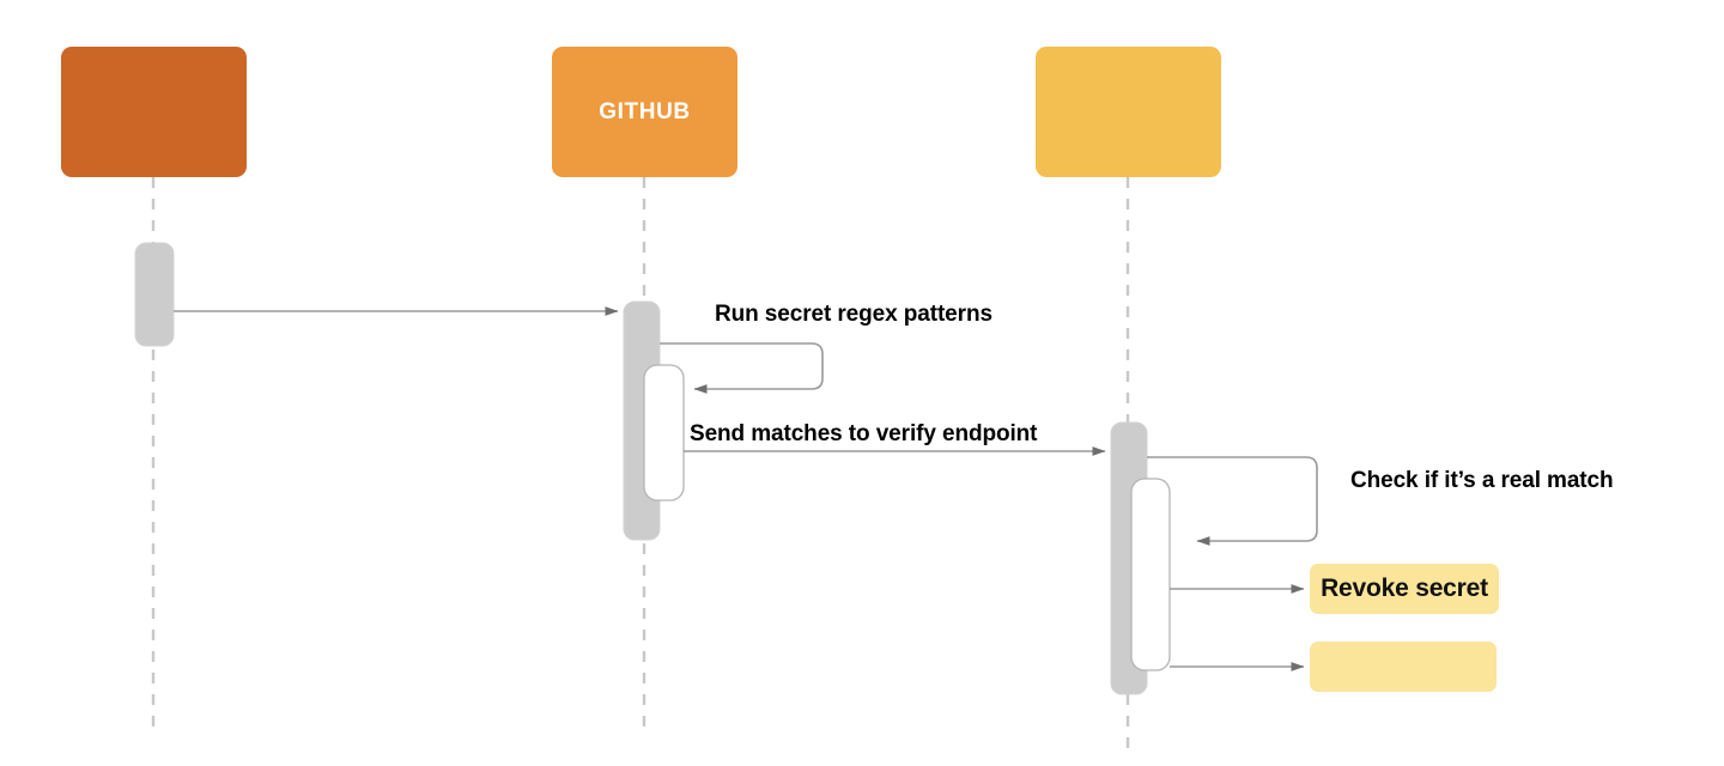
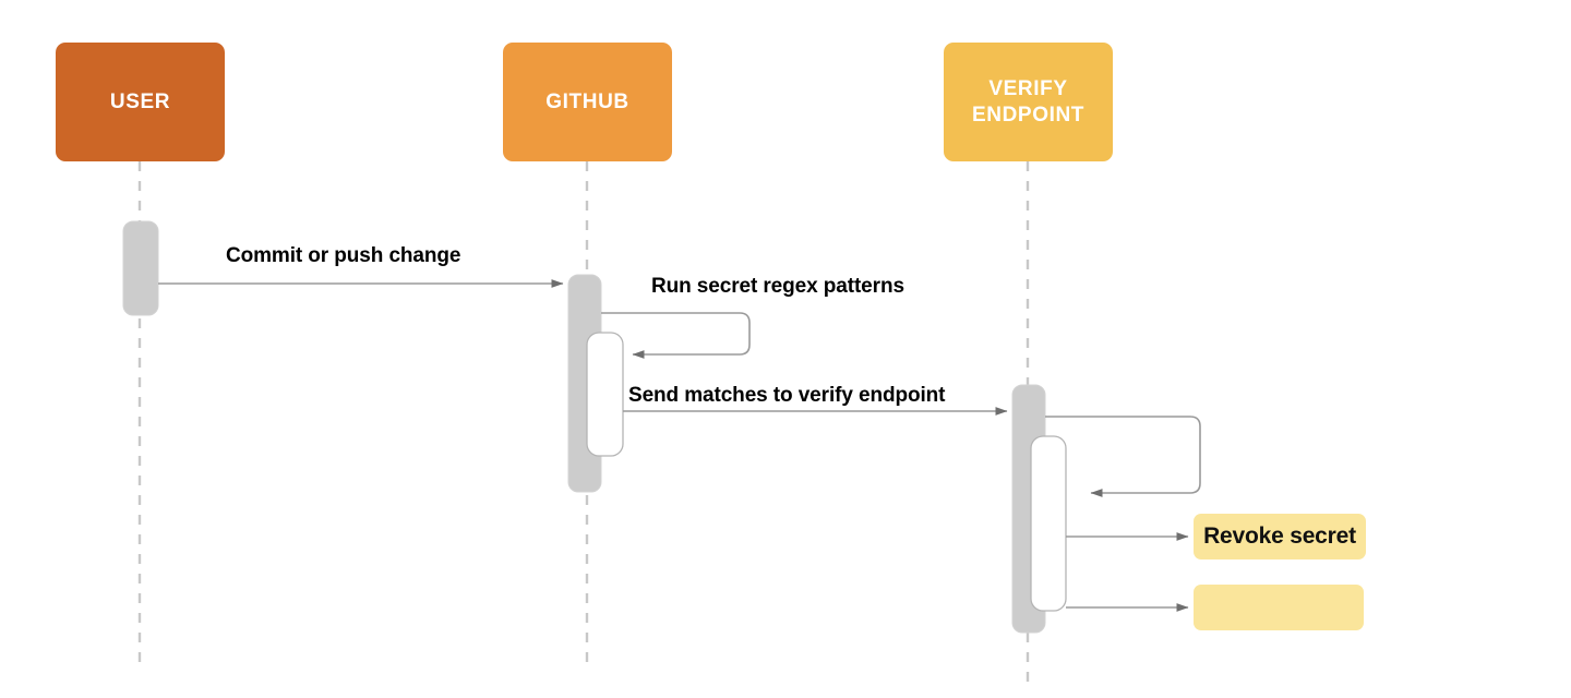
+ USER
  GITHUB
+ VERIFY
+ ENDPOINT
+ Commit or push change
  Run secret regex patterns
  Send matches to verify endpoint
- Check if it’s a real match
  Revoke secret
